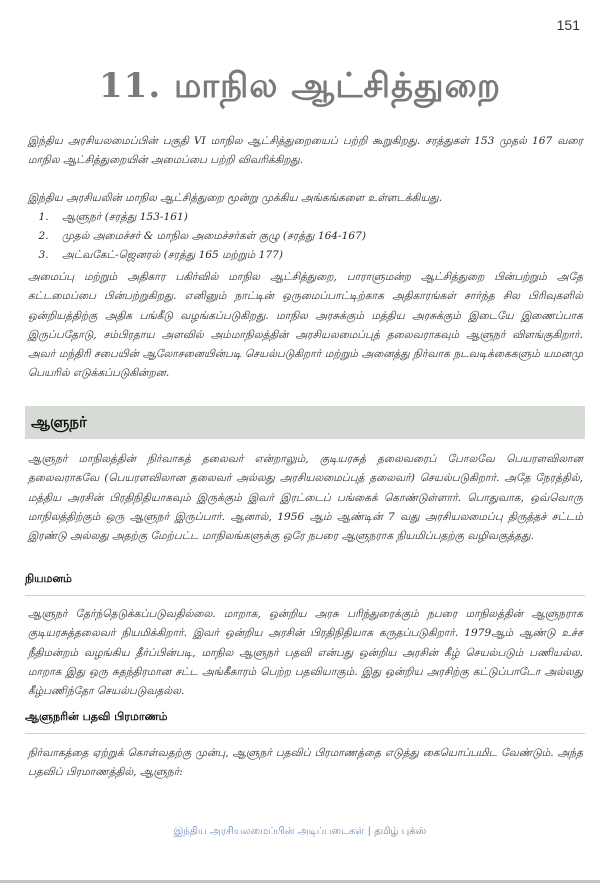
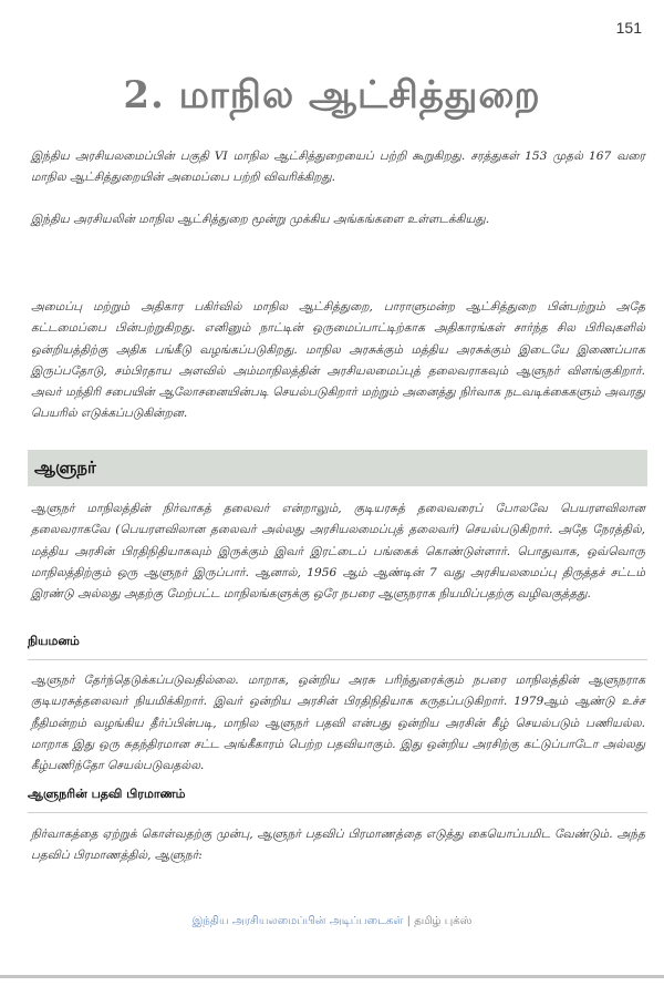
  151
- 11. மாநில ஆட்சித்துறை
+ 2. மாநில ஆட்சித்துறை
  இந்திய அரசியலமைப்பின் பகுதி VI மாநில ஆட்சித்துறையைப் பற்றி கூறுகிறது. சரத்துகள் 153 முதல் 167 வரை மாநில ஆட்சித்துறையின் அமைப்பை பற்றி விவரிக்கிறது.
  இந்திய அரசியலின் மாநில ஆட்சித்துறை மூன்று முக்கிய அங்கங்களை உள்ளடக்கியது.
- ஆளுநர் (சரத்து 153-161)
- முதல் அமைச்சர் & மாநில அமைச்சர்கள் குழு (சரத்து 164-167)
- அட்வகேட்-ஜெனரல் (சரத்து 165 மற்றும் 177)
- அமைப்பு மற்றும் அதிகார பகிர்வில் மாநில ஆட்சித்துறை, பாராளுமன்ற ஆட்சித்துறை பின்பற்றும் அதே கட்டமைப்பை பின்பற்றுகிறது. எனினும் நாட்டின் ஒருமைப்பாட்டிற்காக அதிகாரங்கள் சார்ந்த சில பிரிவுகளில் ஒன்றியத்திற்கு அதிக பங்கீடு வழங்கப்படுகிறது. மாநில அரசுக்கும் மத்திய அரசுக்கும் இடையே இணைப்பாக இருப்பதோடு, சம்பிரதாய அளவில் அம்மாநிலத்தின் அரசியலமைப்புத் தலைவராகவும் ஆளுநர் விளங்குகிறார். அவர் மந்திரி சபையின் ஆலோசனையின்படி செயல்படுகிறார் மற்றும் அனைத்து நிர்வாக நடவடிக்கைகளும் யமனமு பெயரில் எடுக்கப்படுகின்றன.
+ அமைப்பு மற்றும் அதிகார பகிர்வில் மாநில ஆட்சித்துறை, பாராளுமன்ற ஆட்சித்துறை பின்பற்றும் அதே கட்டமைப்பை பின்பற்றுகிறது. எனினும் நாட்டின் ஒருமைப்பாட்டிற்காக அதிகாரங்கள் சார்ந்த சில பிரிவுகளில் ஒன்றியத்திற்கு அதிக பங்கீடு வழங்கப்படுகிறது. மாநில அரசுக்கும் மத்திய அரசுக்கும் இடையே இணைப்பாக இருப்பதோடு, சம்பிரதாய அளவில் அம்மாநிலத்தின் அரசியலமைப்புத் தலைவராகவும் ஆளுநர் விளங்குகிறார். அவர் மந்திரி சபையின் ஆலோசனையின்படி செயல்படுகிறார் மற்றும் அனைத்து நிர்வாக நடவடிக்கைகளும் அவரது பெயரில் எடுக்கப்படுகின்றன.
  ஆளுநர்
  ஆளுநர் மாநிலத்தின் நிர்வாகத் தலைவர் என்றாலும், குடியரசுத் தலைவரைப் போலவே பெயரளவிலான தலைவராகவே (பெயரளவிலான தலைவர் அல்லது அரசியலமைப்புத் தலைவர்) செயல்படுகிறார். அதே நேரத்தில், மத்திய அரசின் பிரதிநிதியாகவும் இருக்கும் இவர் இரட்டைப் பங்கைக் கொண்டுள்ளார். பொதுவாக, ஒவ்வொரு மாநிலத்திற்கும் ஒரு ஆளுநர் இருப்பார். ஆனால், 1956 ஆம் ஆண்டின் 7 வது அரசியலமைப்பு திருத்தச் சட்டம் இரண்டு அல்லது அதற்கு மேற்பட்ட மாநிலங்களுக்கு ஒரே நபரை ஆளுநராக நியமிப்பதற்கு வழிவகுத்தது.
  நியமனம்
  ஆளுநர் தேர்ந்தெடுக்கப்படுவதில்லை. மாறாக, ஒன்றிய அரசு பரிந்துரைக்கும் நபரை மாநிலத்தின் ஆளுநராக குடியரசுத்தலைவர் நியமிக்கிறார். இவர் ஒன்றிய அரசின் பிரதிநிதியாக கருதப்படுகிறார். 1979ஆம் ஆண்டு உச்ச நீதிமன்றம் வழங்கிய தீர்ப்பின்படி, மாநில ஆளுநர் பதவி என்பது ஒன்றிய அரசின் கீழ் செயல்படும் பணியல்ல. மாறாக இது ஒரு சுதந்திரமான சட்ட அங்கீகாரம் பெற்ற பதவியாகும். இது ஒன்றிய அரசிற்கு கட்டுப்பாடோ அல்லது கீழ்பணிந்தோ செயல்படுவதல்ல.
  ஆளுநரின் பதவி பிரமாணம்
  நிர்வாகத்தை ஏற்றுக் கொள்வதற்கு முன்பு, ஆளுநர் பதவிப் பிரமாணத்தை எடுத்து கையொப்பமிட வேண்டும். அந்த பதவிப் பிரமாணத்தில், ஆளுநர்:
  இந்திய அரசியலமைப்பின் அடிப்படைகள் | தமிழ் புக்ஸ்
